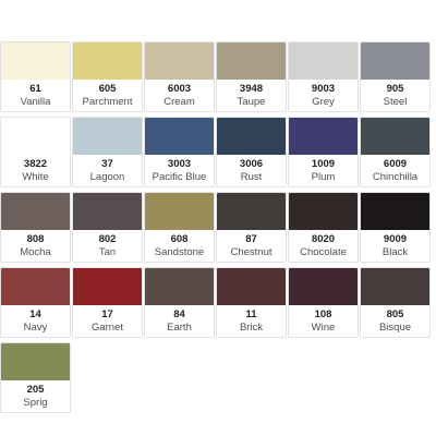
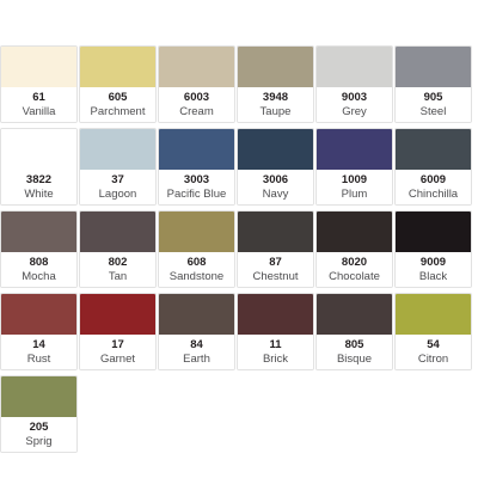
  61
  Vanilla
  605
  Parchment
  6003
  Cream
  3948
  Taupe
  9003
  Grey
  905
  Steel
  3822
  White
  37
  Lagoon
  3003
  Pacific Blue
  3006
- Rust
+ Navy
  1009
  Plum
  6009
  Chinchilla
  808
  Mocha
  802
  Tan
  608
  Sandstone
  87
  Chestnut
  8020
  Chocolate
  9009
  Black
  14
- Navy
+ Rust
  17
  Garnet
  84
  Earth
  11
  Brick
- 108
- Wine
  805
  Bisque
+ 54
+ Citron
  205
  Sprig
